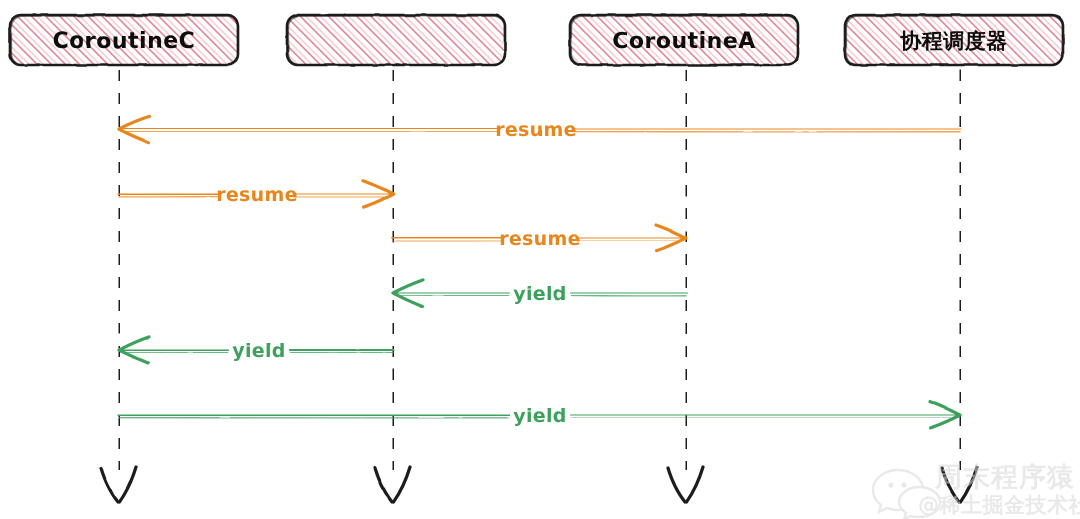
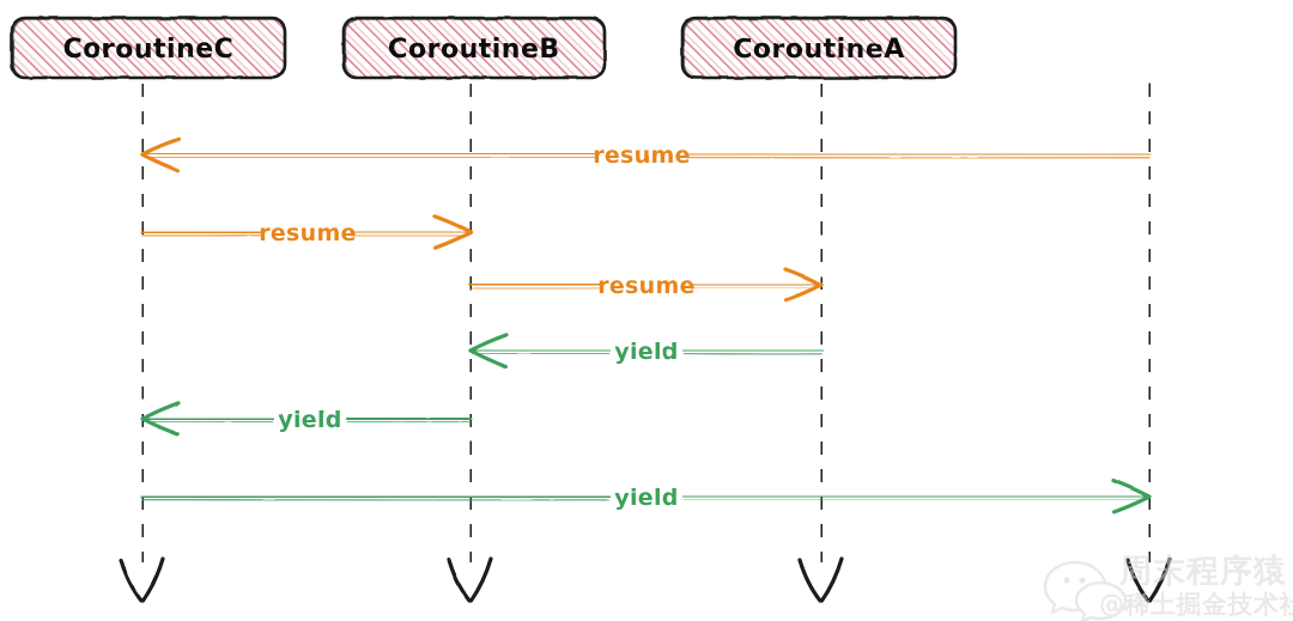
  CoroutineC
+ CoroutineB
  CoroutineA
- 协程调度器
  resume
  resume
  resume
  yield
  yield
  yield
  周末程序猿
  @稀土掘金技术社
